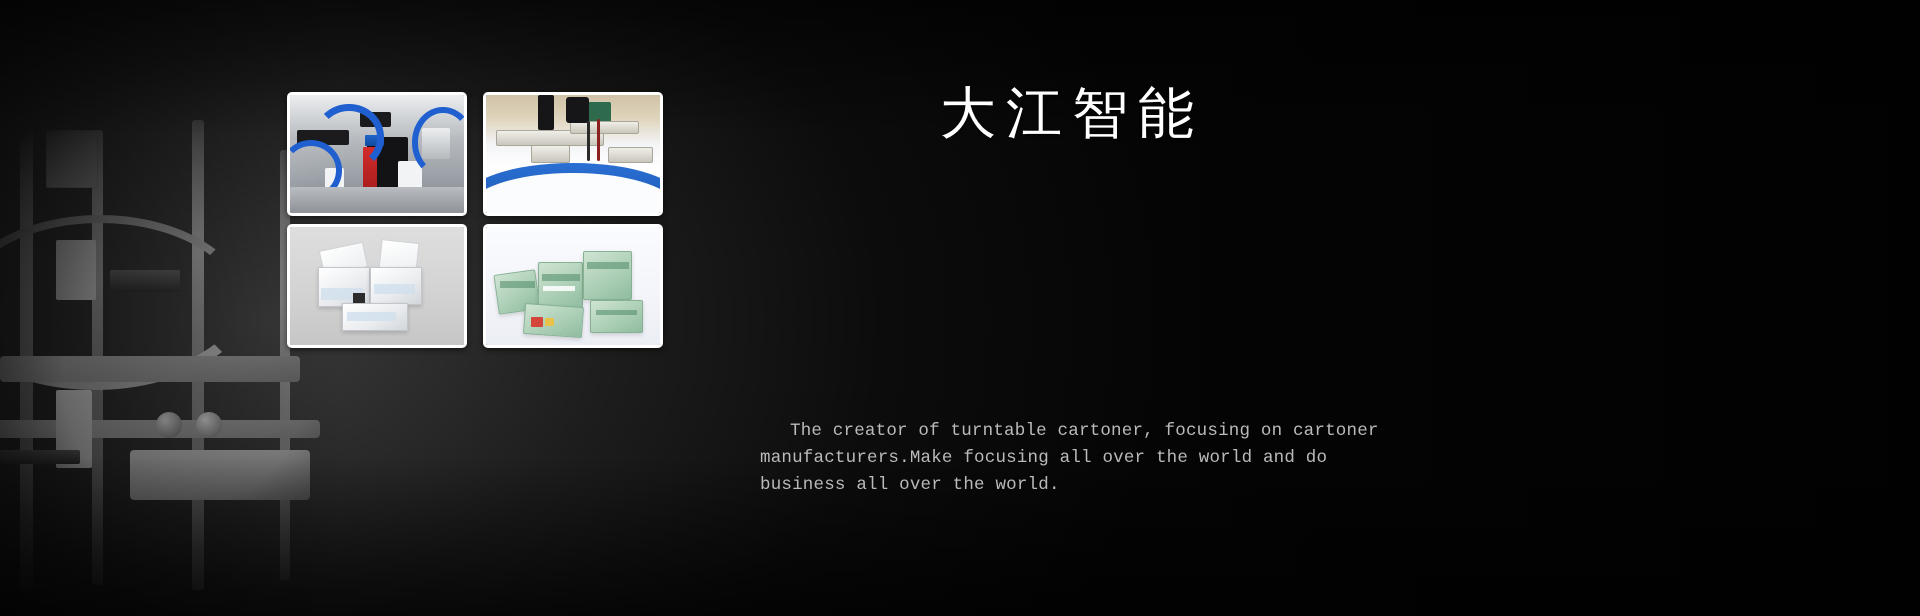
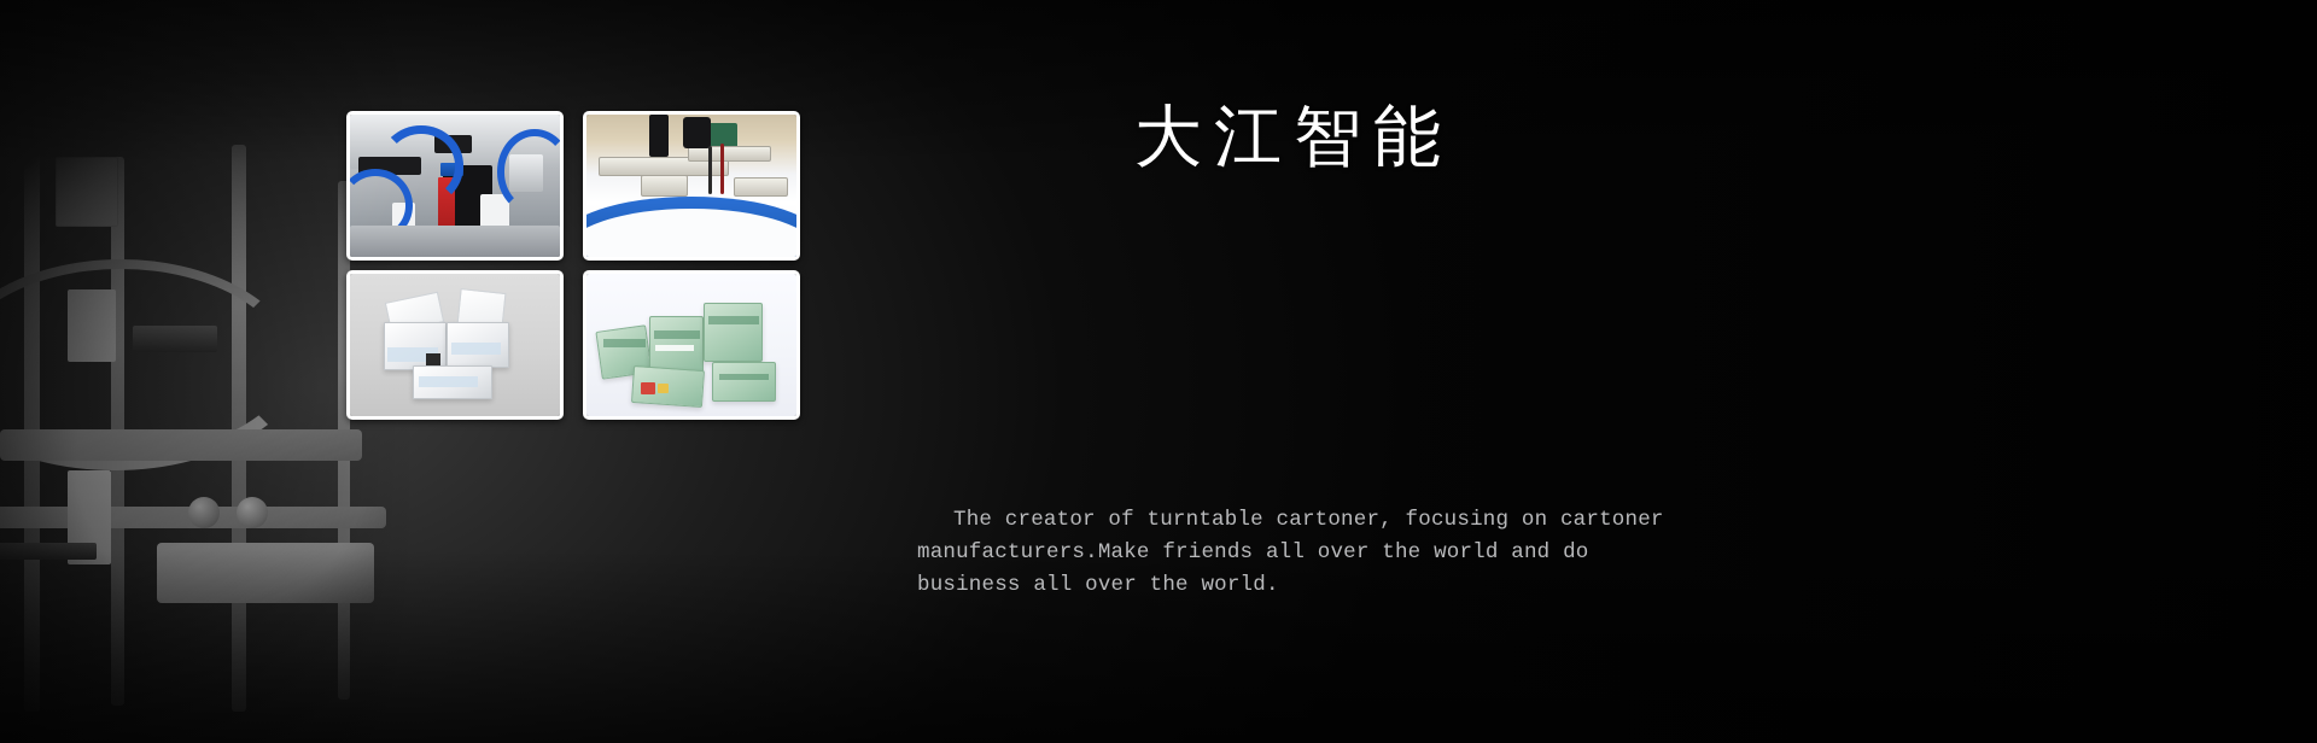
  大江智能
- The creator of turntable cartoner, focusing on cartoner manufacturers.Make focusing all over the world and do business all over the world.
+ The creator of turntable cartoner, focusing on cartoner manufacturers.Make friends all over the world and do business all over the world.
